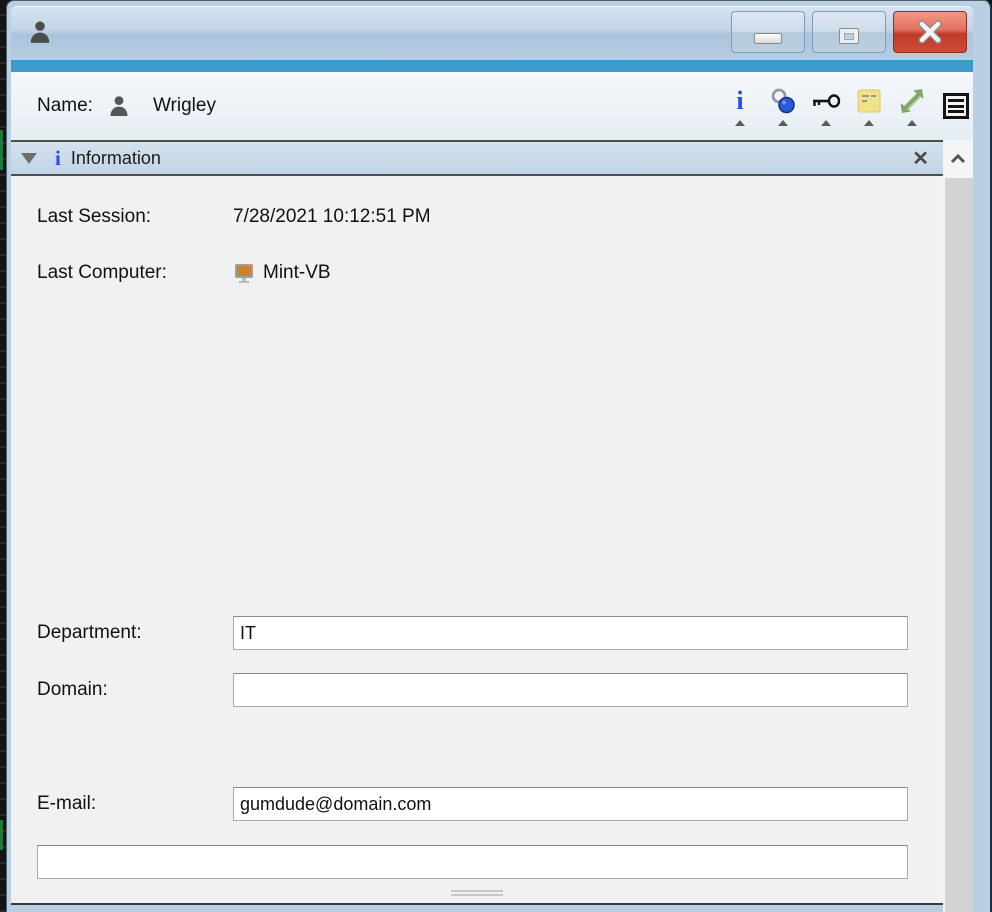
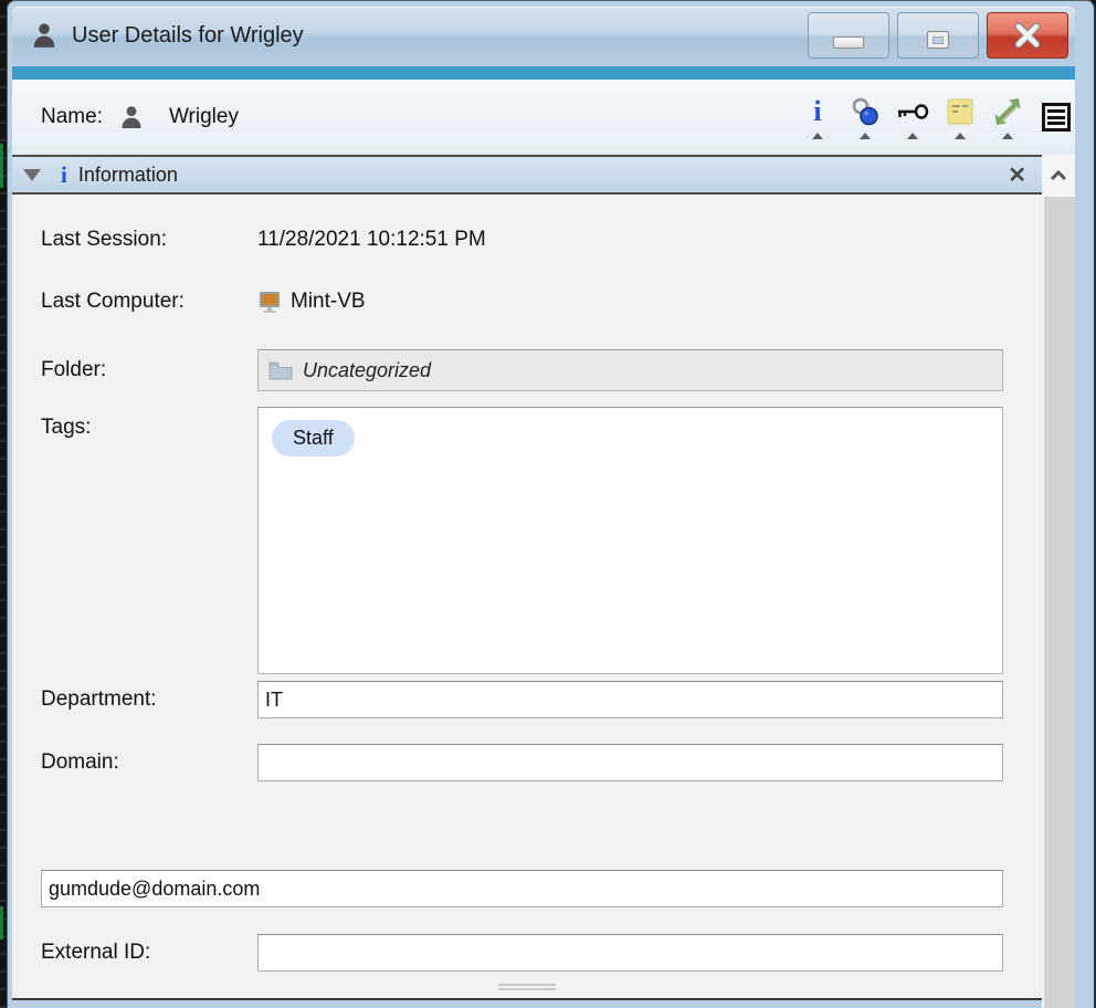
+ User Details for Wrigley
  Name:
  Wrigley
  i
  i
  Information
  ✕
  Last Session:
- 7/28/2021 10:12:51 PM
+ 11/28/2021 10:12:51 PM
  Last Computer:
  Mint-VB
+ Folder:
+ Uncategorized
+ Tags:
+ Staff
  Department:
  IT
  Domain:
- E-mail:
  gumdude@domain.com
+ External ID:
